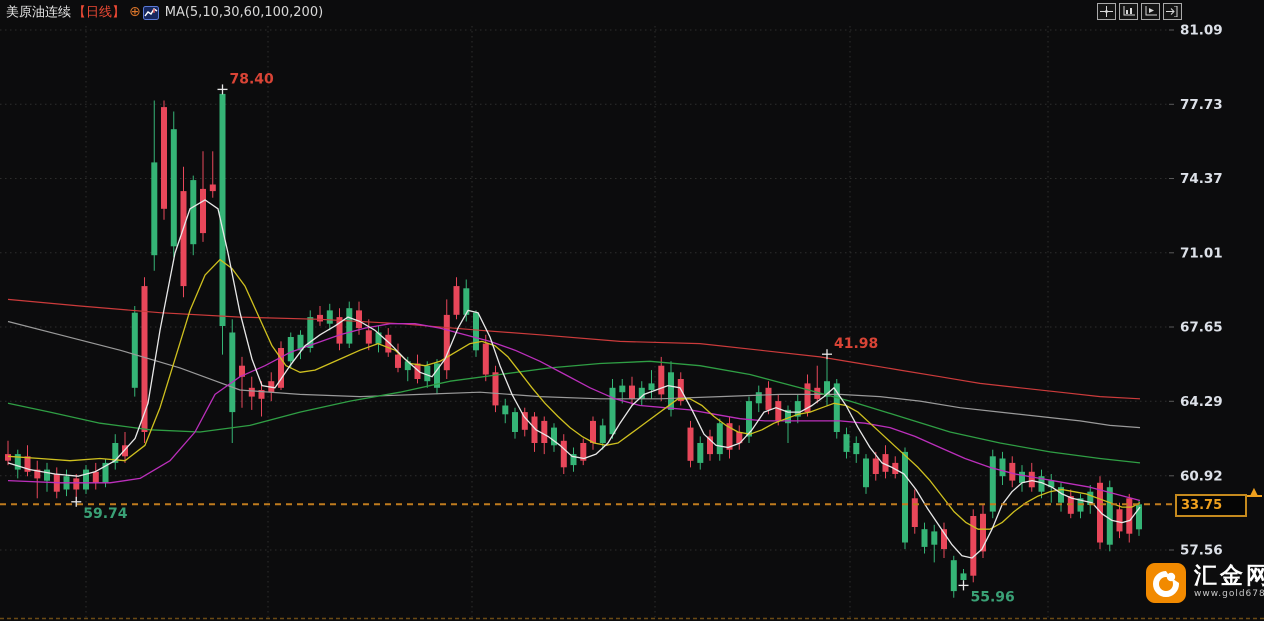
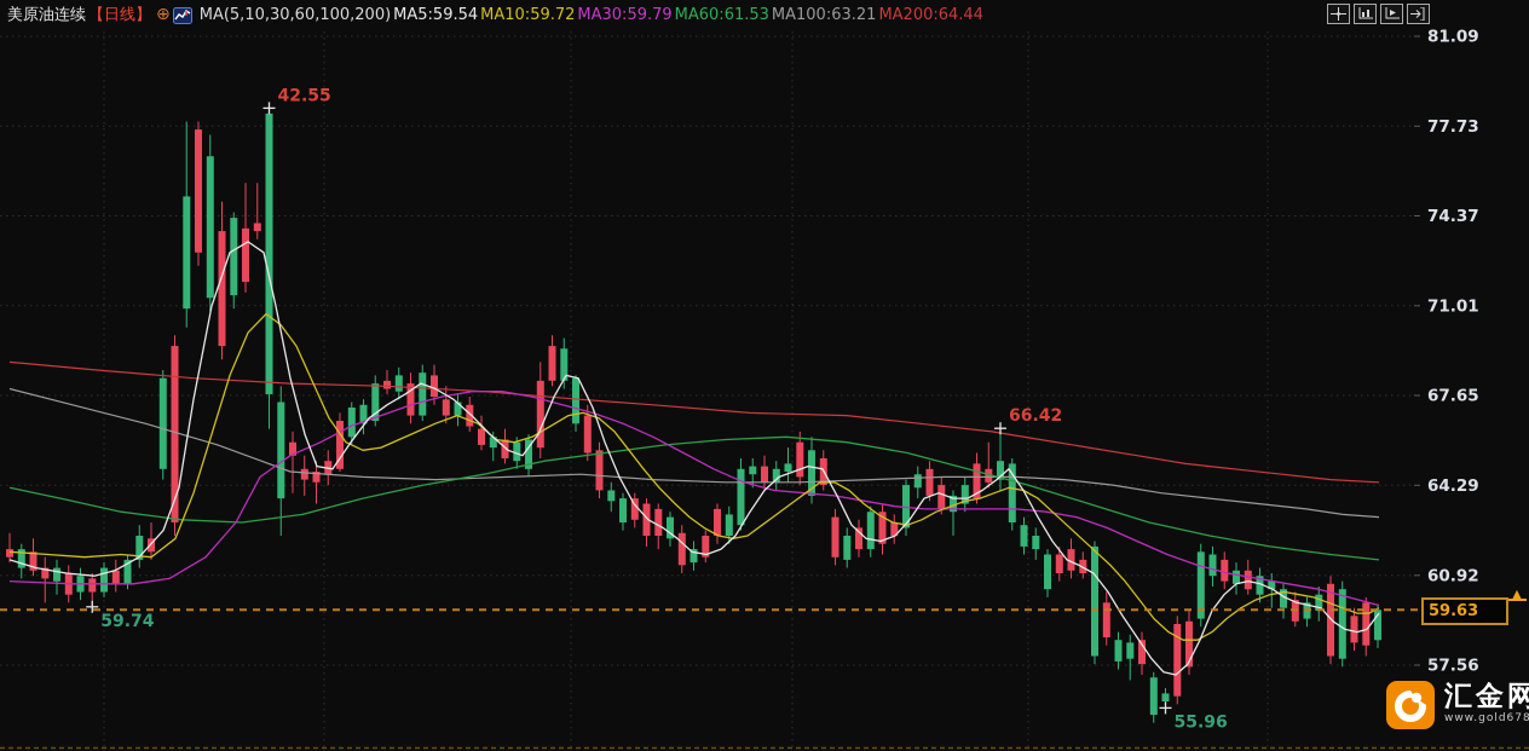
  81.09
  77.73
  74.37
  71.01
  67.65
  64.29
  60.92
  57.56
- 78.40
+ 42.55
  59.74
- 41.98
+ 66.42
  55.96
  美原油连续
  【日线】
  ⊕
  MA(5,10,30,60,100,200)
+ MA5:59.54 MA10:59.72 MA30:59.79 MA60:61.53 MA100:63.21 MA200:64.44
  ▲
- 33.75
+ 59.63
  汇金网
  www.gold678
